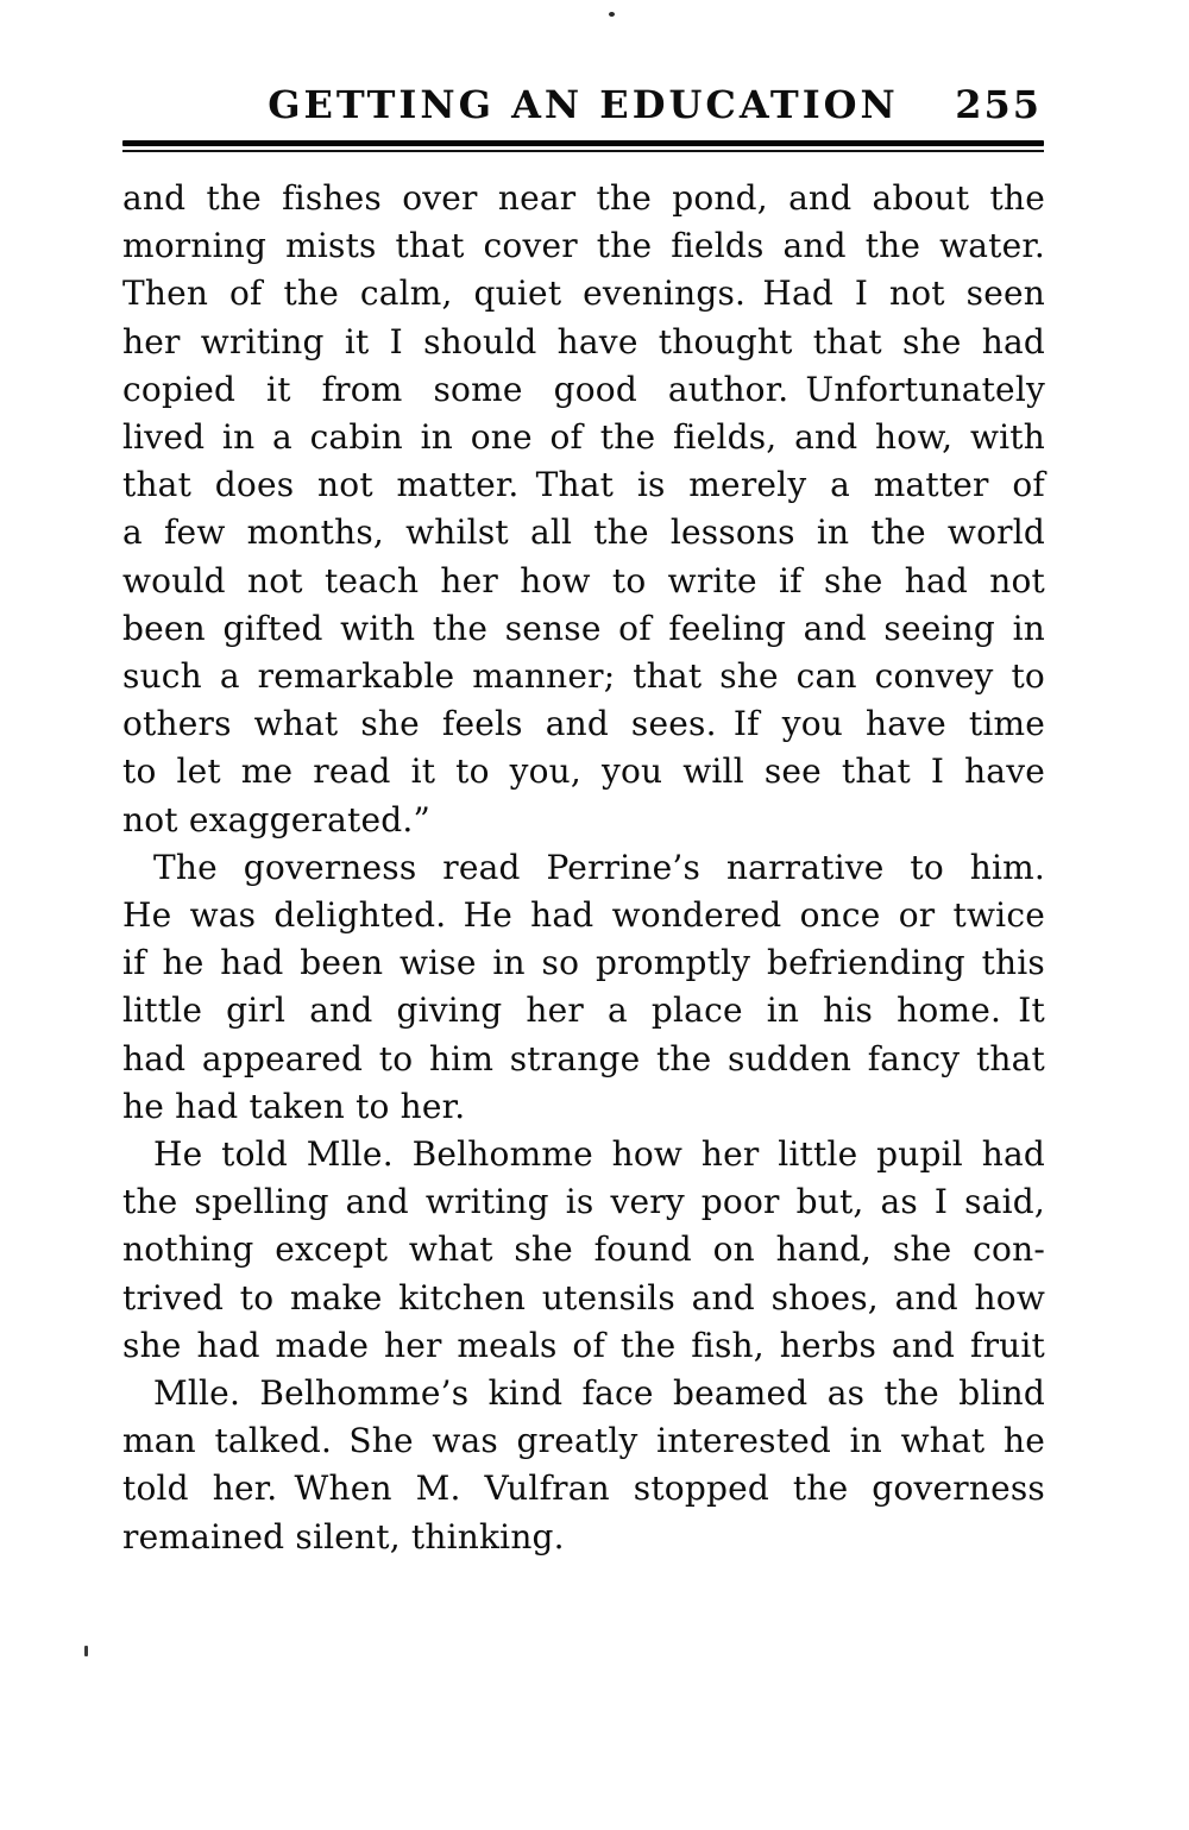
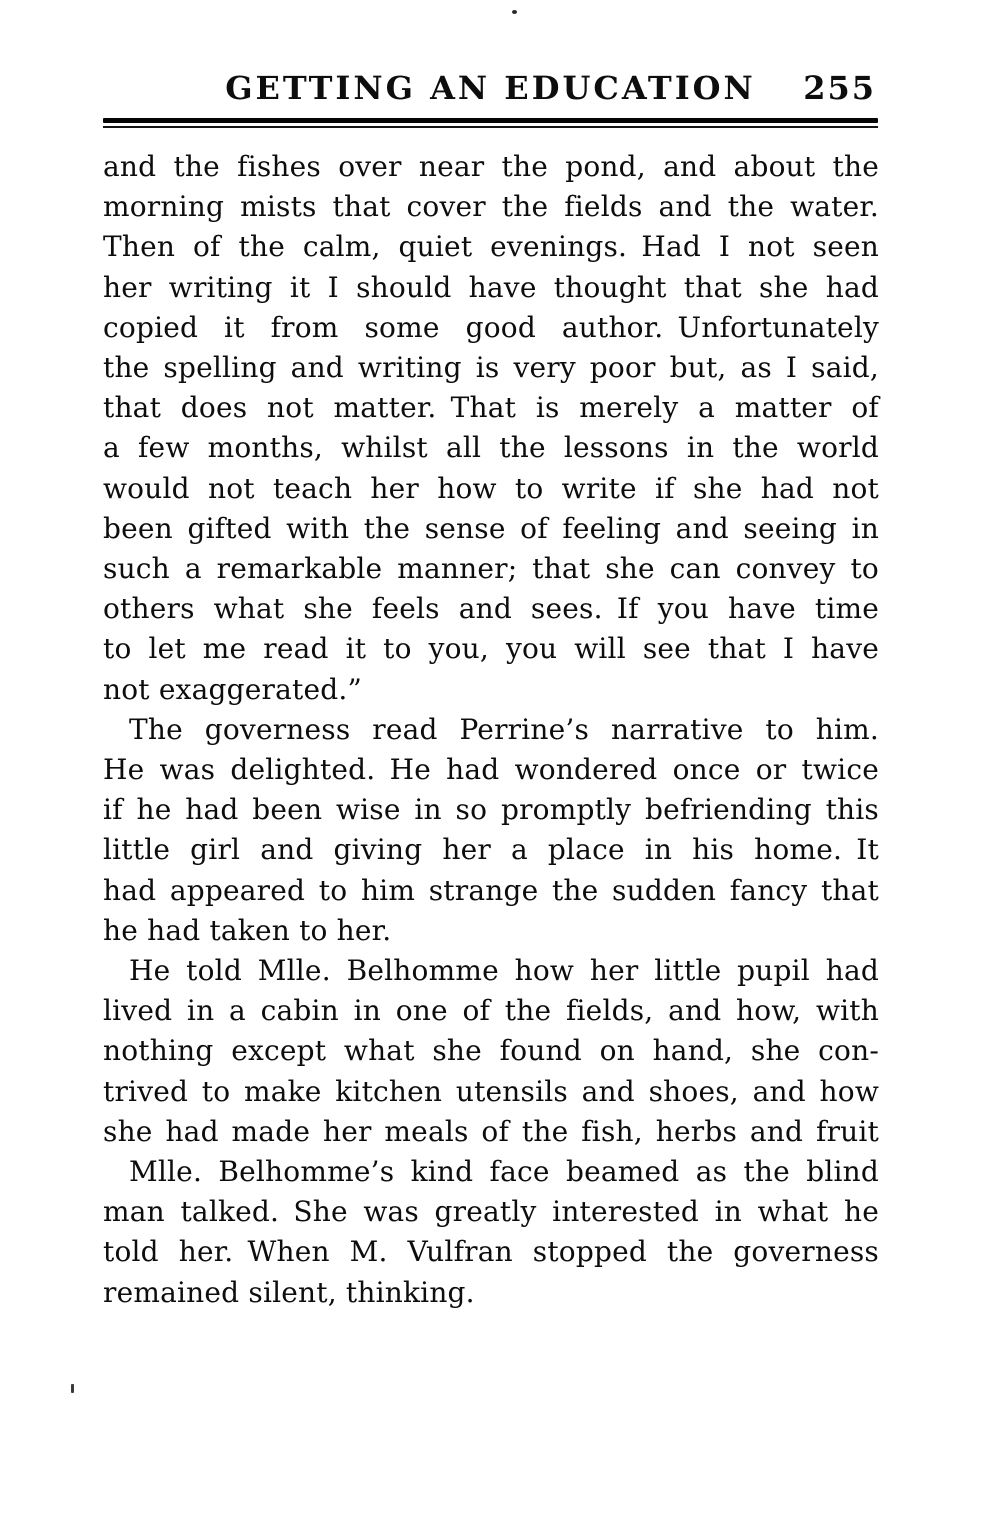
  GETTING AN EDUCATION
  255
  and the fishes over near the pond, and about the
  morning mists that cover the fields and the water.
  Then of the calm, quiet evenings. Had I not seen
  her writing it I should have thought that she had
  copied it from some good author. Unfortunately
- lived in a cabin in one of the fields, and how, with
+ the spelling and writing is very poor but, as I said,
  that does not matter. That is merely a matter of
  a few months, whilst all the lessons in the world
  would not teach her how to write if she had not
  been gifted with the sense of feeling and seeing in
  such a remarkable manner; that she can convey to
  others what she feels and sees. If you have time
  to let me read it to you, you will see that I have
  not exaggerated.”
  The governess read Perrine’s narrative to him.
  He was delighted. He had wondered once or twice
  if he had been wise in so promptly befriending this
  little girl and giving her a place in his home. It
  had appeared to him strange the sudden fancy that
  he had taken to her.
  He told Mlle. Belhomme how her little pupil had
- the spelling and writing is very poor but, as I said,
+ lived in a cabin in one of the fields, and how, with
  nothing except what she found on hand, she con-
  trived to make kitchen utensils and shoes, and how
  she had made her meals of the fish, herbs and fruit
  Mlle. Belhomme’s kind face beamed as the blind
  man talked. She was greatly interested in what he
  told her. When M. Vulfran stopped the governess
  remained silent, thinking.
